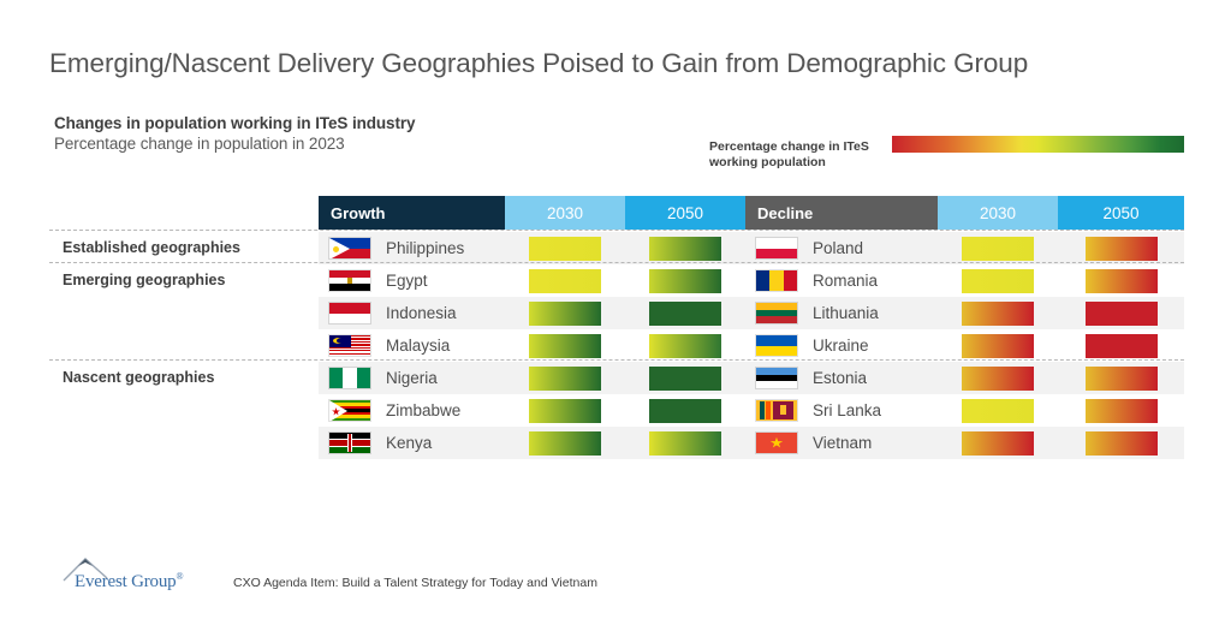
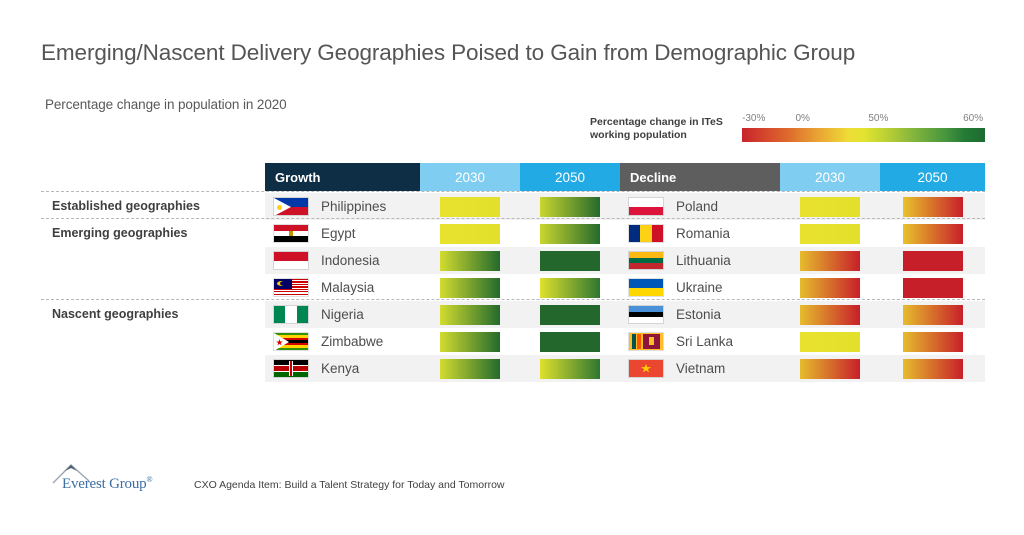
  Emerging/Nascent Delivery Geographies Poised to Gain from Demographic Group
- Changes in population working in ITeS industry
- Percentage change in population in 2023
+ Percentage change in population in 2020
  Percentage change in ITeS
  working population
+ -30%
+ 0%
+ 50%
+ 60%
  Growth
  2030
  2050
  Decline
  2030
  2050
  Philippines
  Egypt
  Indonesia
  Malaysia
  Nigeria
  Zimbabwe
  Kenya
  Poland
  Romania
  Lithuania
  Ukraine
  Estonia
  Sri Lanka
  Vietnam
  Established geographies
  Emerging geographies
  Nascent geographies
  Everest Group®
- CXO Agenda Item: Build a Talent Strategy for Today and Vietnam
+ CXO Agenda Item: Build a Talent Strategy for Today and Tomorrow
